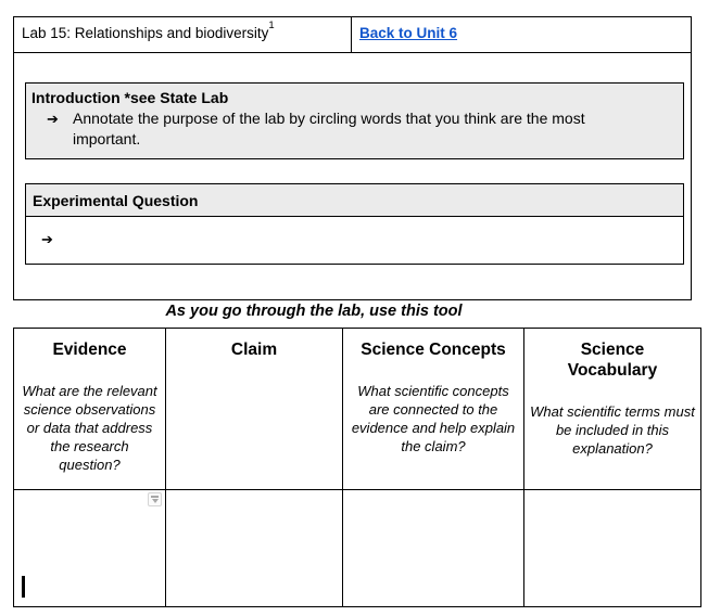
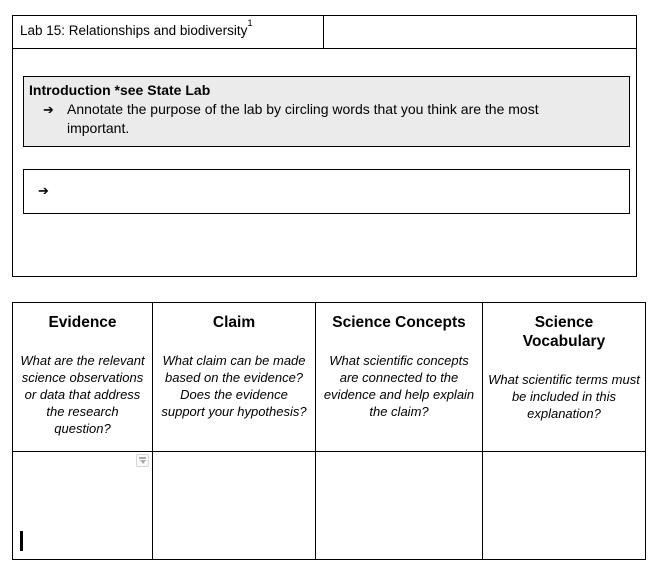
  Lab 15: Relationships and biodiversity1
- Back to Unit 6
  Introduction *see State Lab
  ➔
  Annotate the purpose of the lab by circling words that you think are the most important.
- Experimental Question
  ➔
- As you go through the lab, use this tool
  Evidence
  What are the relevant science observations or data that address the research question?
  Claim
+ What claim can be made based on the evidence? Does the evidence support your hypothesis?
  Science Concepts
  What scientific concepts are connected to the evidence and help explain the claim?
  Science Vocabulary
  What scientific terms must be included in this explanation?
